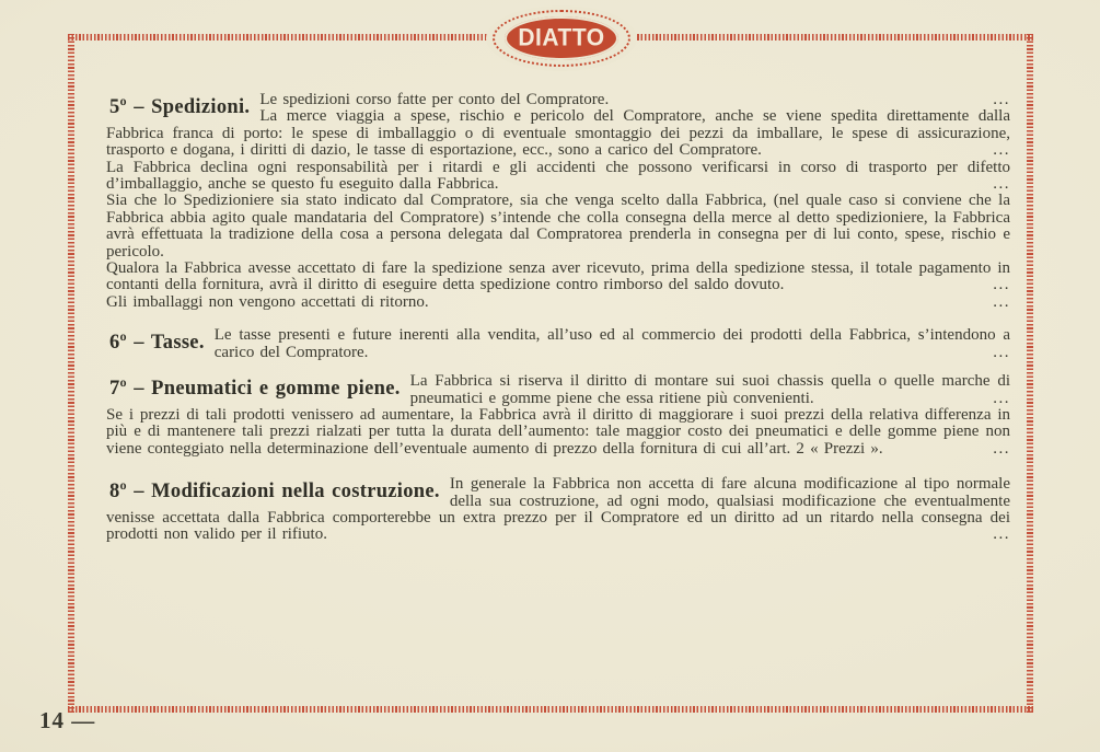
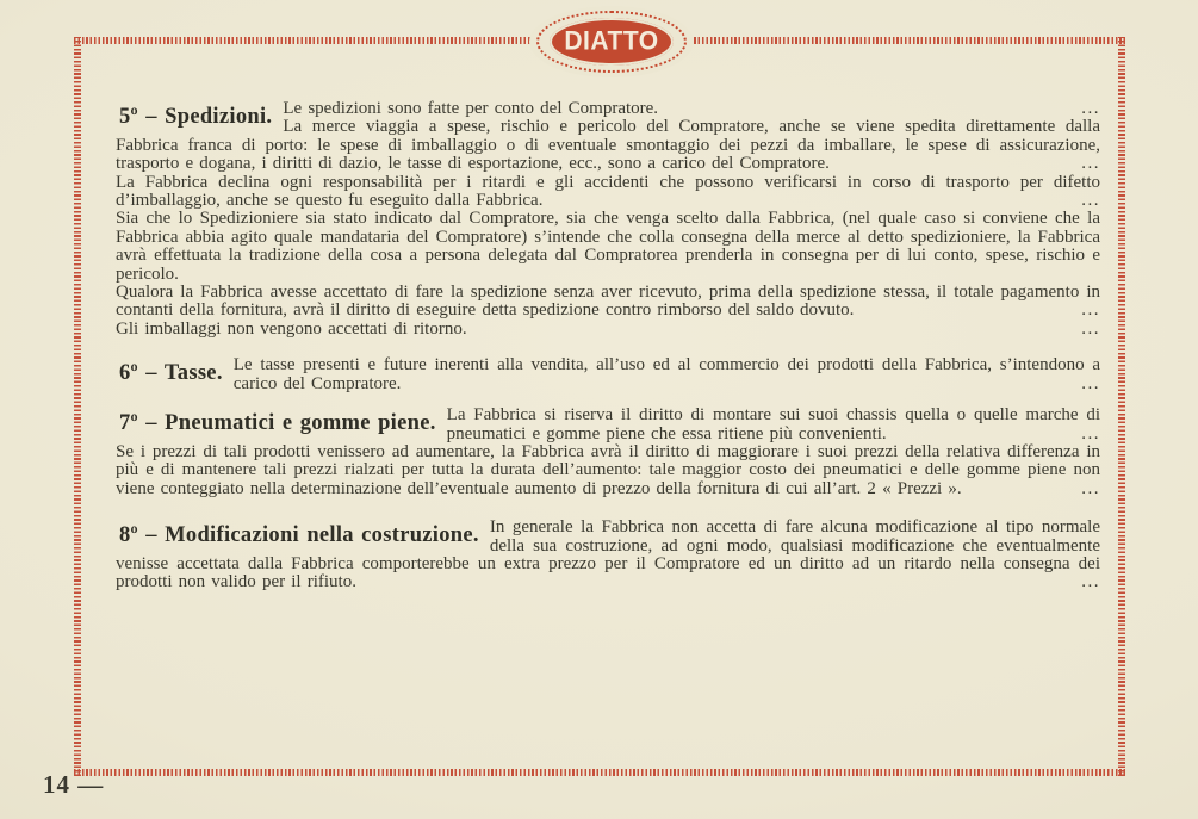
  DIATTO
  5º – Spedizioni.
- Le spedizioni corso fatte per conto del Compratore.
+ Le spedizioni sono fatte per conto del Compratore.
  ...
  La merce viaggia a spese, rischio e pericolo del Compratore, anche se viene spedita direttamente dalla Fabbrica franca di porto: le spese di imballaggio o di eventuale smontaggio dei pezzi da imballare, le spese di assicurazione, trasporto e dogana, i diritti di dazio, le tasse di esportazione, ecc., sono a carico del Compratore.
  ...
  La Fabbrica declina ogni responsabilità per i ritardi e gli accidenti che possono verificarsi in corso di trasporto per difetto d’imballaggio, anche se questo fu eseguito dalla Fabbrica.
  ...
  Sia che lo Spedizioniere sia stato indicato dal Compratore, sia che venga scelto dalla Fabbrica, (nel quale caso si conviene che la Fabbrica abbia agito quale mandataria del Compratore) s’intende che colla consegna della merce al detto spedizioniere, la Fabbrica avrà effettuata la tradizione della cosa a persona delegata dal Compratorea prenderla in consegna per di lui conto, spese, rischio e pericolo.
  Qualora la Fabbrica avesse accettato di fare la spedizione senza aver ricevuto, prima della spedizione stessa, il totale pagamento in contanti della fornitura, avrà il diritto di eseguire detta spedizione contro rimborso del saldo dovuto.
  ...
  Gli imballaggi non vengono accettati di ritorno.
  ...
  6º – Tasse.
  Le tasse presenti e future inerenti alla vendita, all’uso ed al commercio dei prodotti della Fabbrica, s’intendono a carico del Compratore.
  ...
  7º – Pneumatici e gomme piene.
  La Fabbrica si riserva il diritto di montare sui suoi chassis quella o quelle marche di pneumatici e gomme piene che essa ritiene più convenienti.
  ...
  Se i prezzi di tali prodotti venissero ad aumentare, la Fabbrica avrà il diritto di maggiorare i suoi prezzi della relativa differenza in più e di mantenere tali prezzi rialzati per tutta la durata dell’aumento: tale maggior costo dei pneumatici e delle gomme piene non viene conteggiato nella determinazione dell’eventuale aumento di prezzo della fornitura di cui all’art. 2 « Prezzi ».
  ...
  8º – Modificazioni nella costruzione.
  In generale la Fabbrica non accetta di fare alcuna modificazione al tipo normale della sua costruzione, ad ogni modo, qualsiasi modificazione che eventualmente venisse accettata dalla Fabbrica comporterebbe un extra prezzo per il Compratore ed un diritto ad un ritardo nella consegna dei prodotti non valido per il rifiuto.
  ...
  14 —
